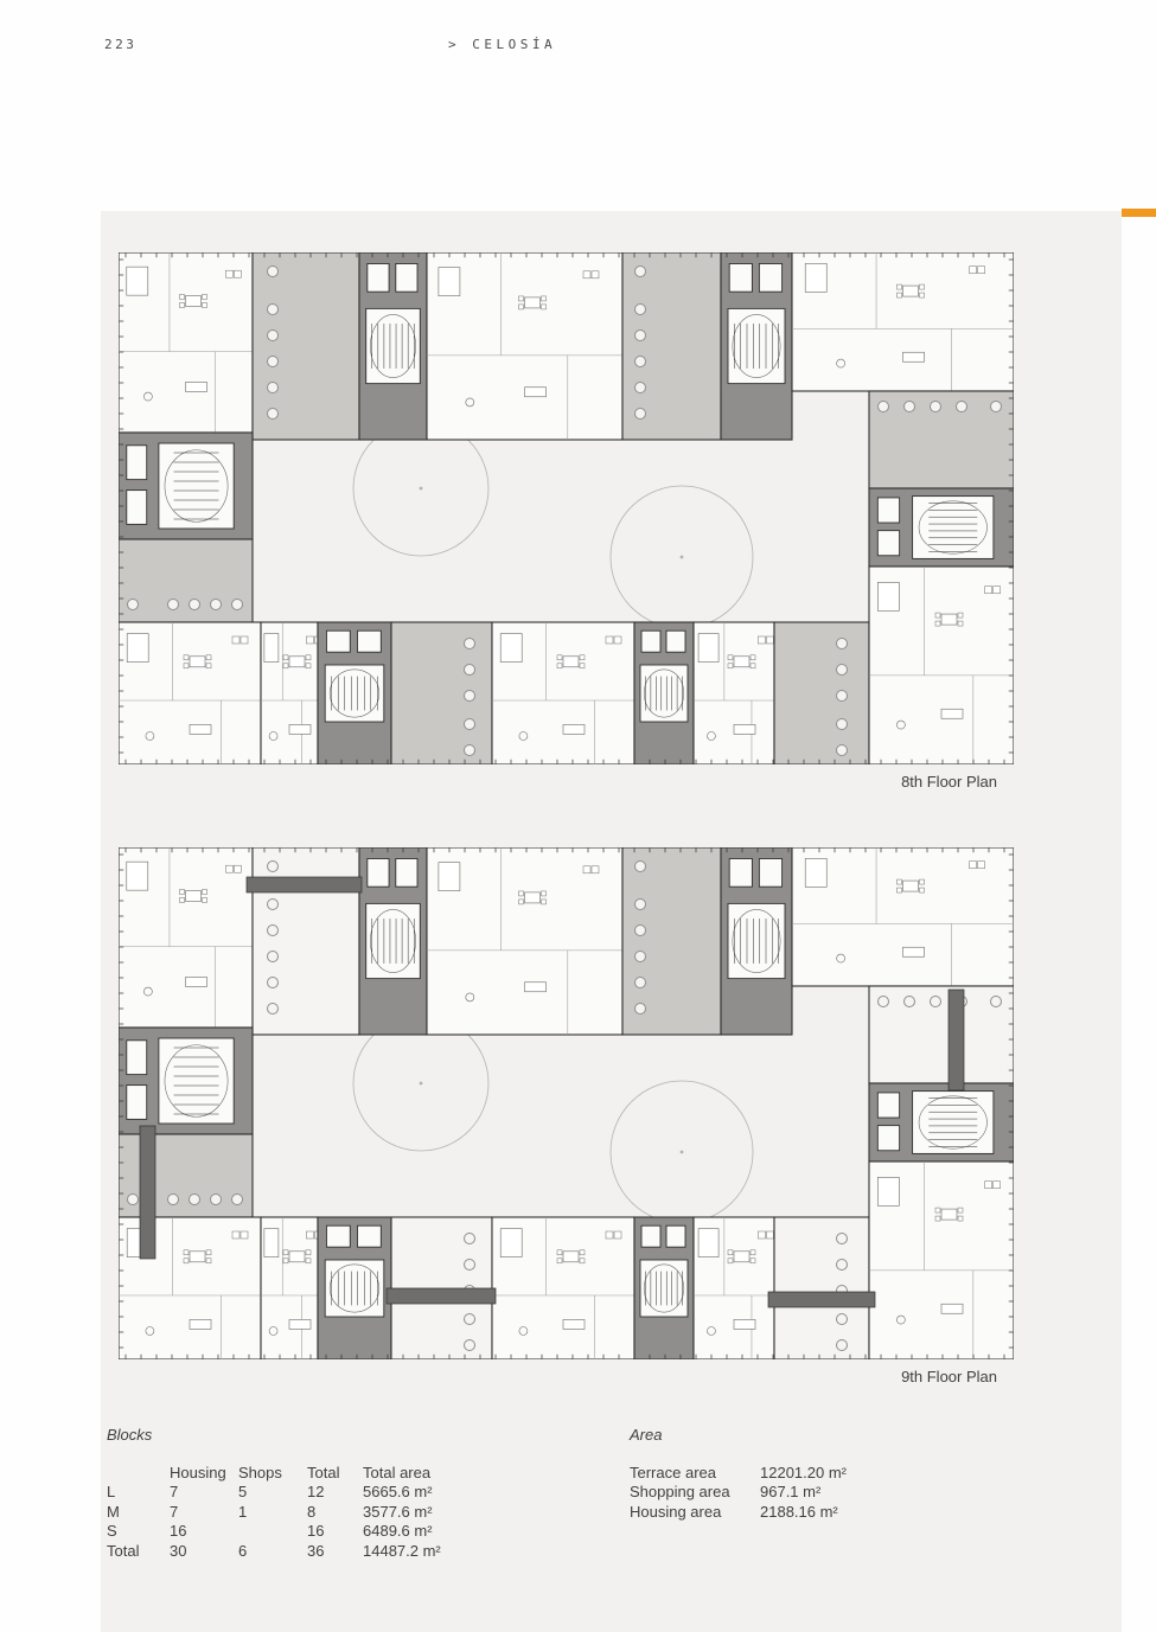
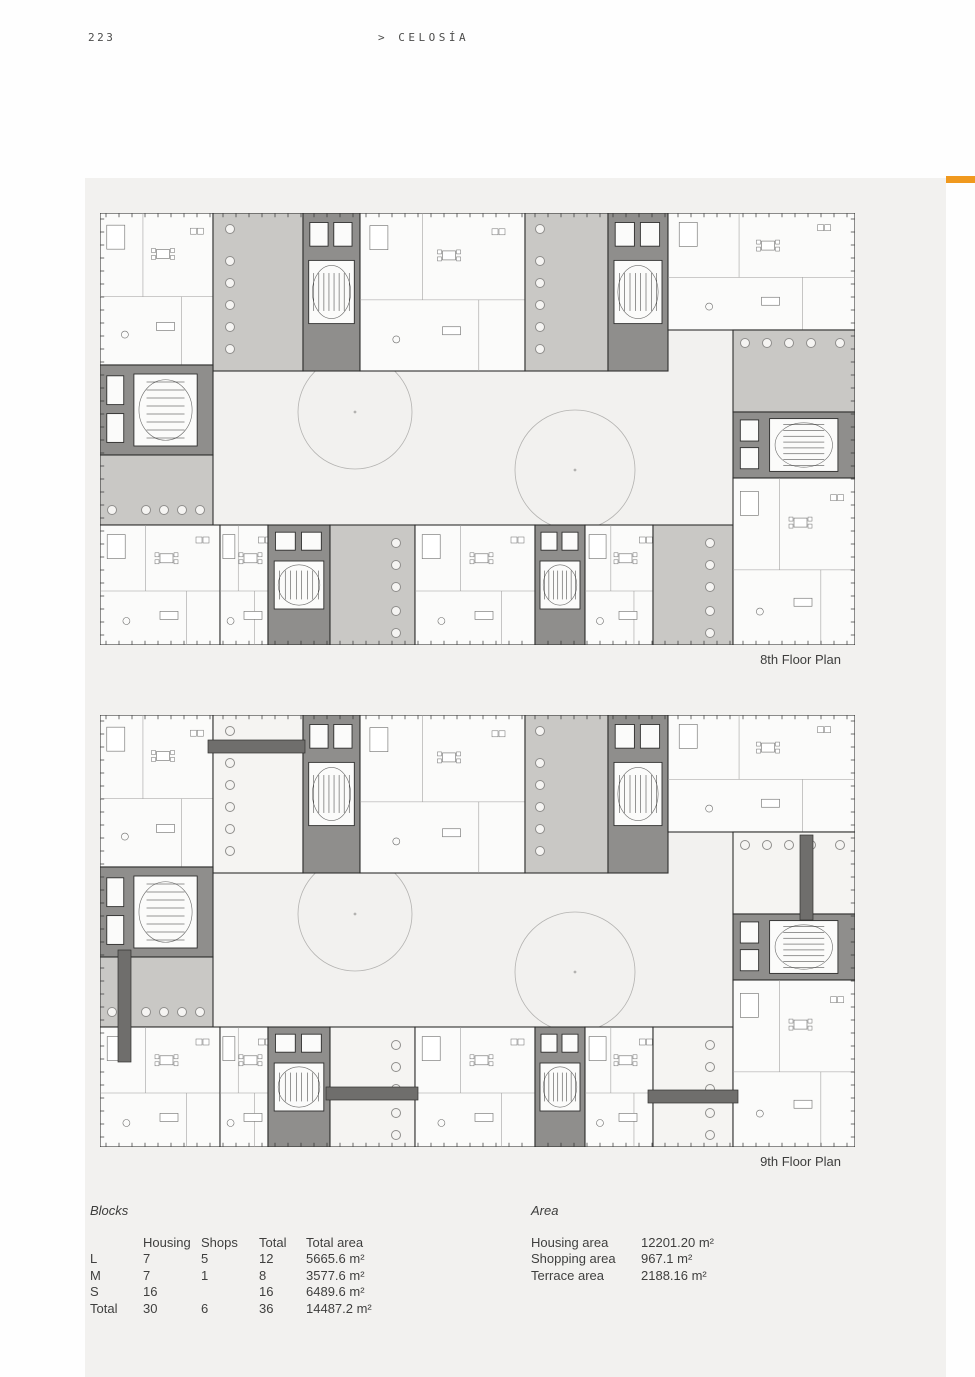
  223
  > CELOSÍA
  8th Floor Plan
  9th Floor Plan
  Blocks
  Housing
  Shops
  Total
  Total area
  L
  7
  5
  12
  5665.6 m²
  M
  7
  1
  8
  3577.6 m²
  S
  16
  16
  6489.6 m²
  Total
  30
  6
  36
  14487.2 m²
  Area
- Terrace area
+ Housing area
  12201.20 m²
  Shopping area
  967.1 m²
- Housing area
+ Terrace area
  2188.16 m²
